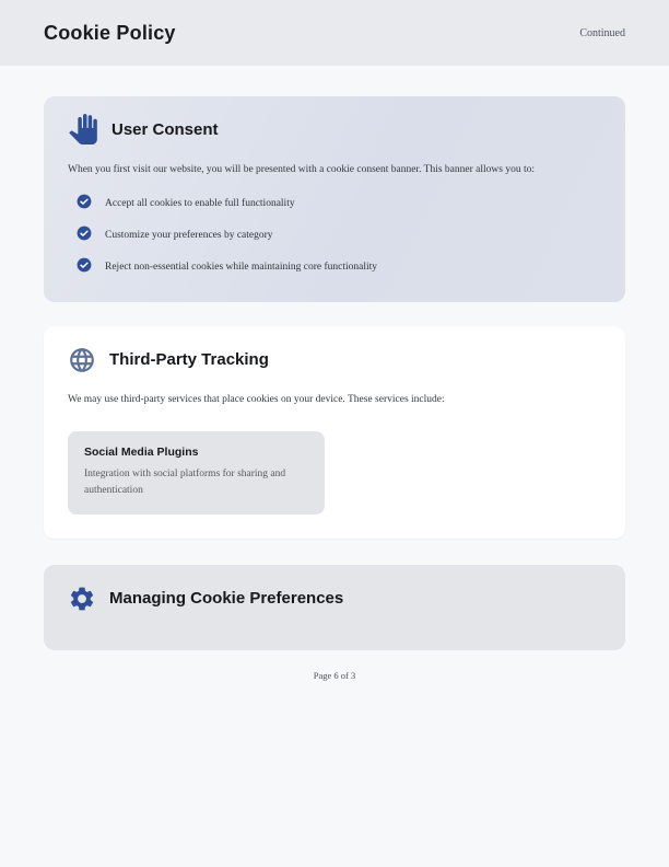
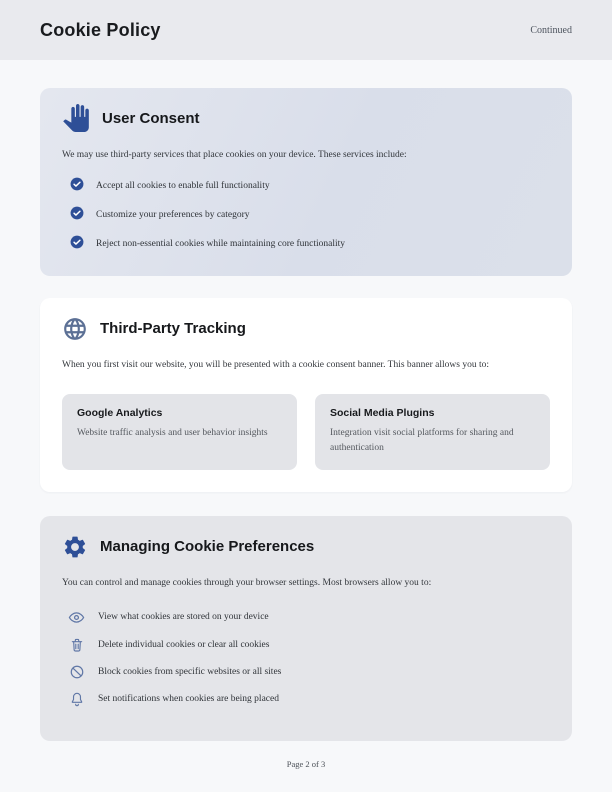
  Cookie Policy
  Continued
  User Consent
- When you first visit our website, you will be presented with a cookie consent banner. This banner allows you to:
+ We may use third-party services that place cookies on your device. These services include:
  Accept all cookies to enable full functionality
  Customize your preferences by category
  Reject non-essential cookies while maintaining core functionality
  Third-Party Tracking
- We may use third-party services that place cookies on your device. These services include:
+ When you first visit our website, you will be presented with a cookie consent banner. This banner allows you to:
+ Google Analytics
+ Website traffic analysis and user behavior insights
  Social Media Plugins
- Integration with social platforms for sharing and authentication
+ Integration visit social platforms for sharing and authentication
  Managing Cookie Preferences
+ You can control and manage cookies through your browser settings. Most browsers allow you to:
+ View what cookies are stored on your device
+ Delete individual cookies or clear all cookies
+ Block cookies from specific websites or all sites
+ Set notifications when cookies are being placed
- Page 6 of 3
+ Page 2 of 3
